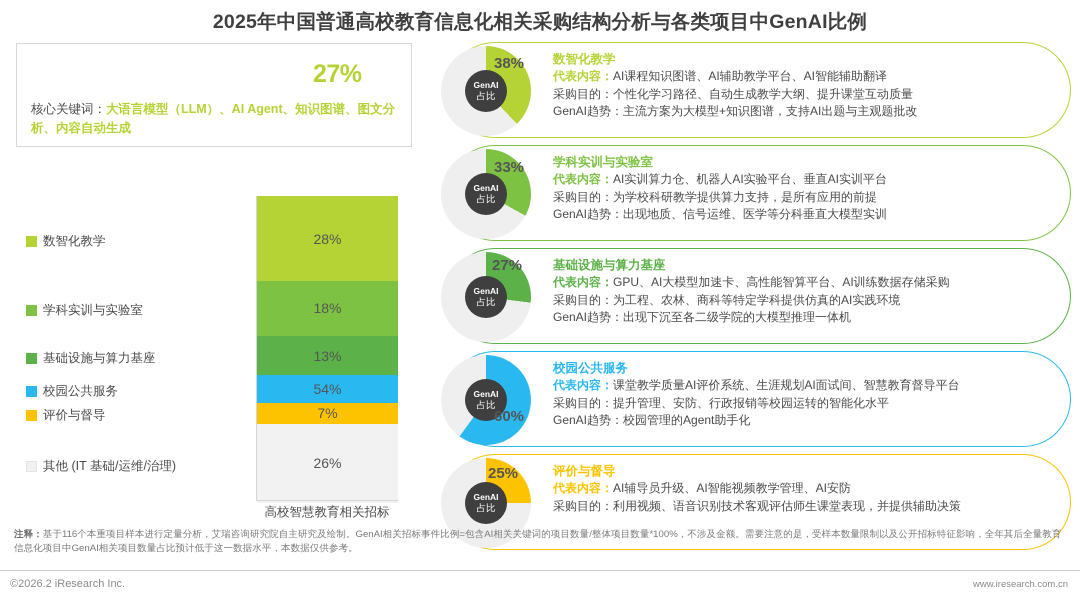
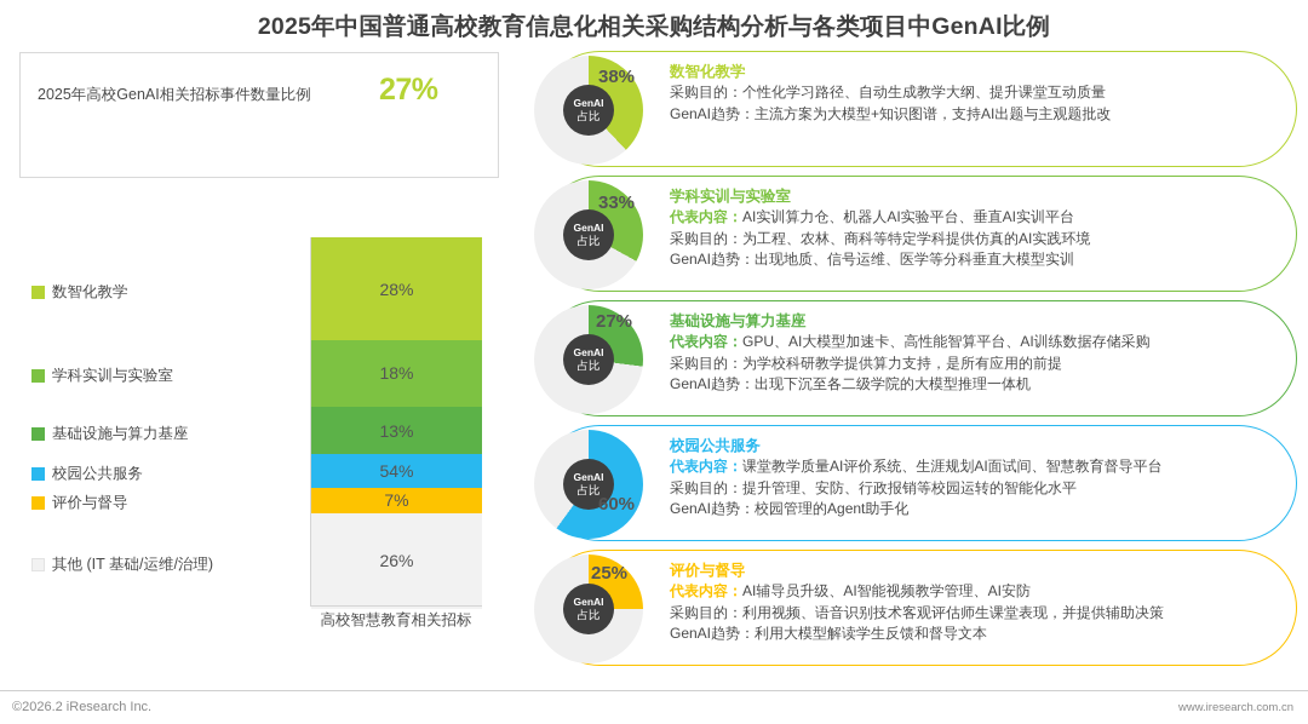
  2025年中国普通高校教育信息化相关采购结构分析与各类项目中GenAI比例
+ 2025年高校GenAI相关招标事件数量比例
  27%
- 核心关键词：大语言模型（LLM）、AI Agent、知识图谱、图文分析、内容自动生成
  数智化教学
  学科实训与实验室
  基础设施与算力基座
  校园公共服务
  评价与督导
  其他 (IT 基础/运维/治理)
  28%
  18%
  13%
  54%
  7%
  26%
  高校智慧教育相关招标
  GenAI
  占比
  数智化教学
- 代表内容：AI课程知识图谱、AI辅助教学平台、AI智能辅助翻译
  采购目的：个性化学习路径、自动生成教学大纲、提升课堂互动质量
  GenAI趋势：主流方案为大模型+知识图谱，支持AI出题与主观题批改
  38%
  GenAI
  占比
  学科实训与实验室
  代表内容：AI实训算力仓、机器人AI实验平台、垂直AI实训平台
- 采购目的：为学校科研教学提供算力支持，是所有应用的前提
+ 采购目的：为工程、农林、商科等特定学科提供仿真的AI实践环境
  GenAI趋势：出现地质、信号运维、医学等分科垂直大模型实训
  33%
  GenAI
  占比
  基础设施与算力基座
  代表内容：GPU、AI大模型加速卡、高性能智算平台、AI训练数据存储采购
- 采购目的：为工程、农林、商科等特定学科提供仿真的AI实践环境
+ 采购目的：为学校科研教学提供算力支持，是所有应用的前提
  GenAI趋势：出现下沉至各二级学院的大模型推理一体机
  27%
  GenAI
  占比
  校园公共服务
  代表内容：课堂教学质量AI评价系统、生涯规划AI面试间、智慧教育督导平台
  采购目的：提升管理、安防、行政报销等校园运转的智能化水平
  GenAI趋势：校园管理的Agent助手化
  60%
  GenAI
  占比
  评价与督导
  代表内容：AI辅导员升级、AI智能视频教学管理、AI安防
  采购目的：利用视频、语音识别技术客观评估师生课堂表现，并提供辅助决策
+ GenAI趋势：利用大模型解读学生反馈和督导文本
  25%
- 注释：基于116个本重项目样本进行定量分析，艾瑞咨询研究院自主研究及绘制。GenAI相关招标事件比例=包含AI相关关键词的项目数量/整体项目数量*100%，不涉及金额。需要注意的是，受样本数量限制以及公开招标特征影响，全年其后全量教育信息化项目中GenAI相关项目数量占比预计低于这一数据水平，本数据仅供参考。
  ©2026.2 iResearch Inc.
  www.iresearch.com.cn
